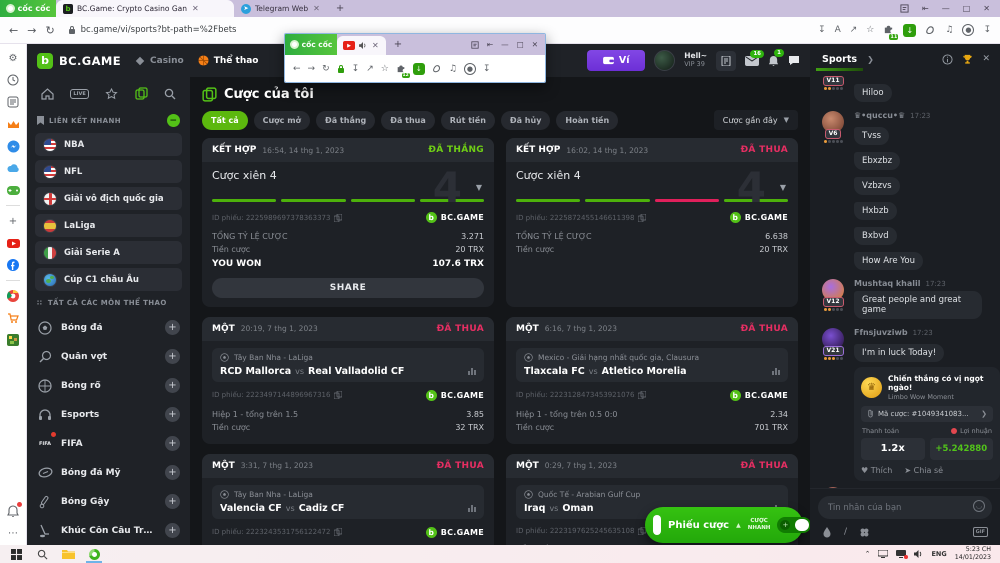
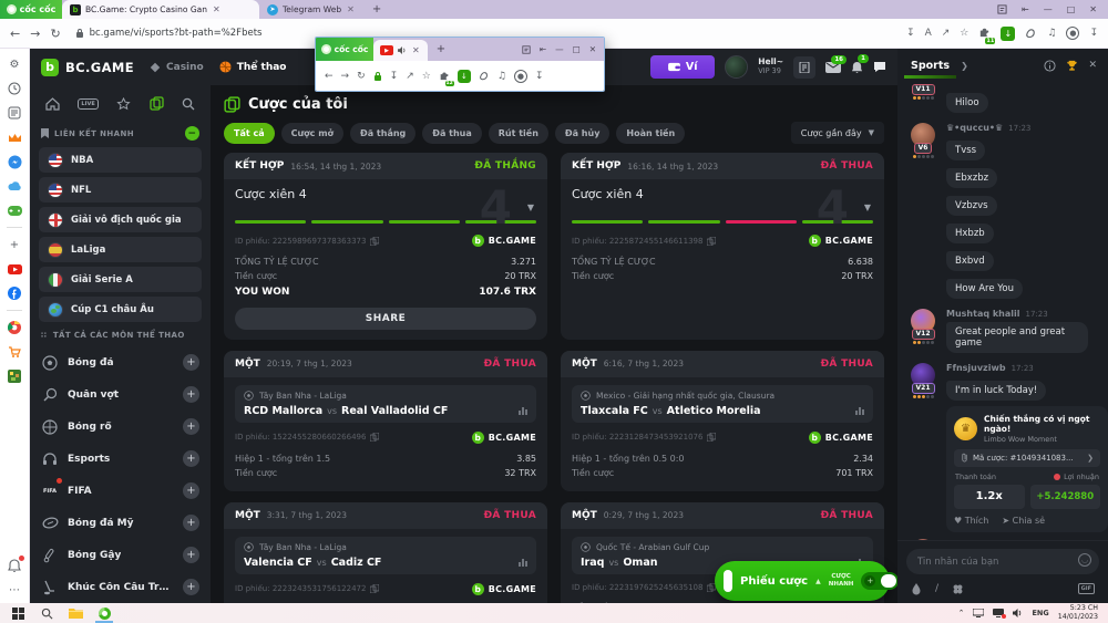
  cốc cốc
  b
  BC.Game: Crypto Casino Gan
  ✕
  Telegram Web
  ✕
  +
  ⇤
  —
  □
  ✕
  ←
  →
  ↻
  bc.game/vi/sports?bt-path=%2Fbets
  ↧
  A
  ↗
  ☆
  ↓
  ♫
  ●
  ↧
  ⚙
  +
  ⋯
  b
  BC.GAME
  Casino
  Thể thao
  Ví
  Hell~
  LIÊN KẾT NHANH
  −
  NBA
  NFL
  Giải vô địch quốc gia
  LaLiga
  Giải Serie A
  Cúp C1 châu Âu
  ∷
  TẤT CẢ CÁC MÔN THỂ THAO
  Bóng đá
  +
  Quần vợt
  +
  Bóng rổ
  +
  Esports
  +
  FIFA
  +
  Bóng đá Mỹ
  +
  Bóng Gậy
  +
  Khúc Côn Cầu Trên
  +
  Cược của tôi
  Tất cả
  Cược mở
  Đã thắng
  Đã thua
  Rút tiền
  Đã hủy
  Hoàn tiền
  Cược gần đây
  ▼
  KẾT HỢP
  16:54, 14 thg 1, 2023
  ĐÃ THẮNG
  Cược xiên 4
  4
  ▼
  ID phiếu: 2225989697378363373
  b
  BC.GAME
  TỔNG TỶ LỆ CƯỢC
  3.271
  Tiền cược
  20 TRX
  YOU WON
  107.6 TRX
  SHARE
  KẾT HỢP
- 16:02, 14 thg 1, 2023
+ 16:16, 14 thg 1, 2023
  ĐÃ THUA
  Cược xiên 4
  4
  ▼
  ID phiếu: 2225872455146611398
  b
  BC.GAME
  TỔNG TỶ LỆ CƯỢC
  6.638
  Tiền cược
  20 TRX
  MỘT
  20:19, 7 thg 1, 2023
  ĐÃ THUA
  Tây Ban Nha - LaLiga
  RCD Mallorca
  vs
  Real Valladolid CF
- ID phiếu: 2223497144896967316
+ ID phiếu: 1522455280660266496
  b
  BC.GAME
  Hiệp 1 - tổng trên 1.5
  3.85
  Tiền cược
  32 TRX
  MỘT
  6:16, 7 thg 1, 2023
  ĐÃ THUA
  Mexico - Giải hạng nhất quốc gia, Clausura
  Tlaxcala FC
  vs
  Atletico Morelia
  ID phiếu: 2223128473453921076
  b
  BC.GAME
  Hiệp 1 - tổng trên 0.5 0:0
  2.34
  Tiền cược
  701 TRX
  MỘT
  3:31, 7 thg 1, 2023
  ĐÃ THUA
  Tây Ban Nha - LaLiga
  Valencia CF
  vs
  Cadiz CF
  ID phiếu: 2223243531756122472
  b
  BC.GAME
  MỘT
  0:29, 7 thg 1, 2023
  ĐÃ THUA
  Quốc Tế - Arabian Gulf Cup
  Iraq
  vs
  Oman
  ID phiếu: 2223197625245635108
  Phiếu cược
  +
  Sports
  ❯
  ✕
  Hiloo
  ♛•quccu•♛
  17:23
  Tvss
  Ebxzbz
  Vzbzvs
  Hxbzb
  Bxbvd
  How Are You
  Mushtaq khalil
  17:23
  Great people and great game
  Ffnsjuvziwb
  17:23
  I'm in luck Today!
  ♛
  Chiến thắng có vị ngọt ngào!
  Limbo Wow Moment
  Mã cược: #1049341083...
  ❯
  Thanh toán
  Lợi nhuận
  1.2x
  +5.242880
  ♥ Thích
  ➤ Chia sẻ
  Tin nhắn của bạn
  ◡
  /
  ⌃
  ENG
  cốc cốc
  ✕
  +
  ⇤
  —
  □
  ✕
  ←
  →
  ↻
  ↧
  ↗
  ☆
  ↓
  ♫
  ●
  ↧
